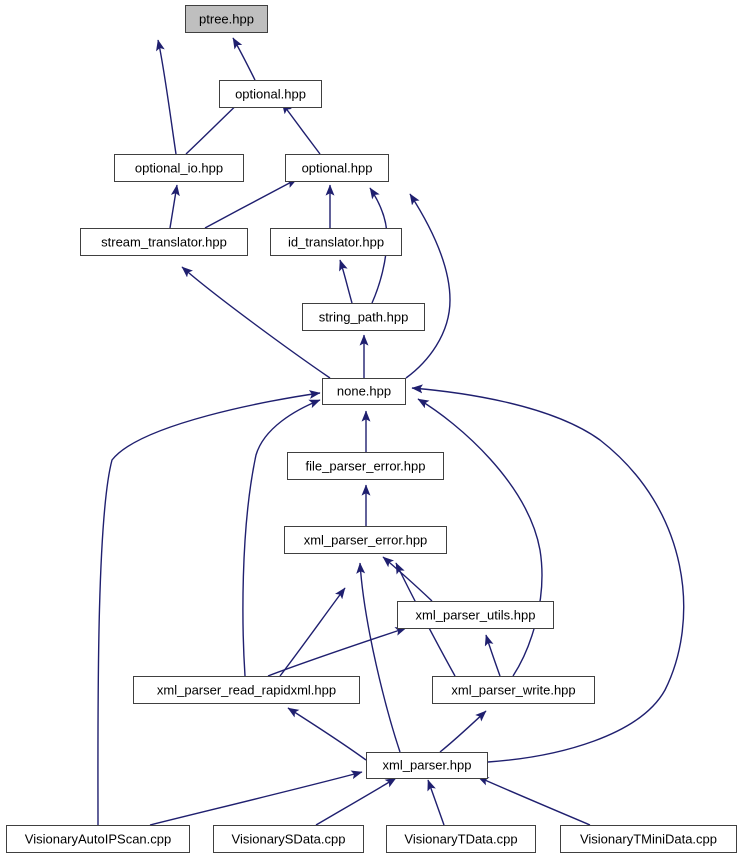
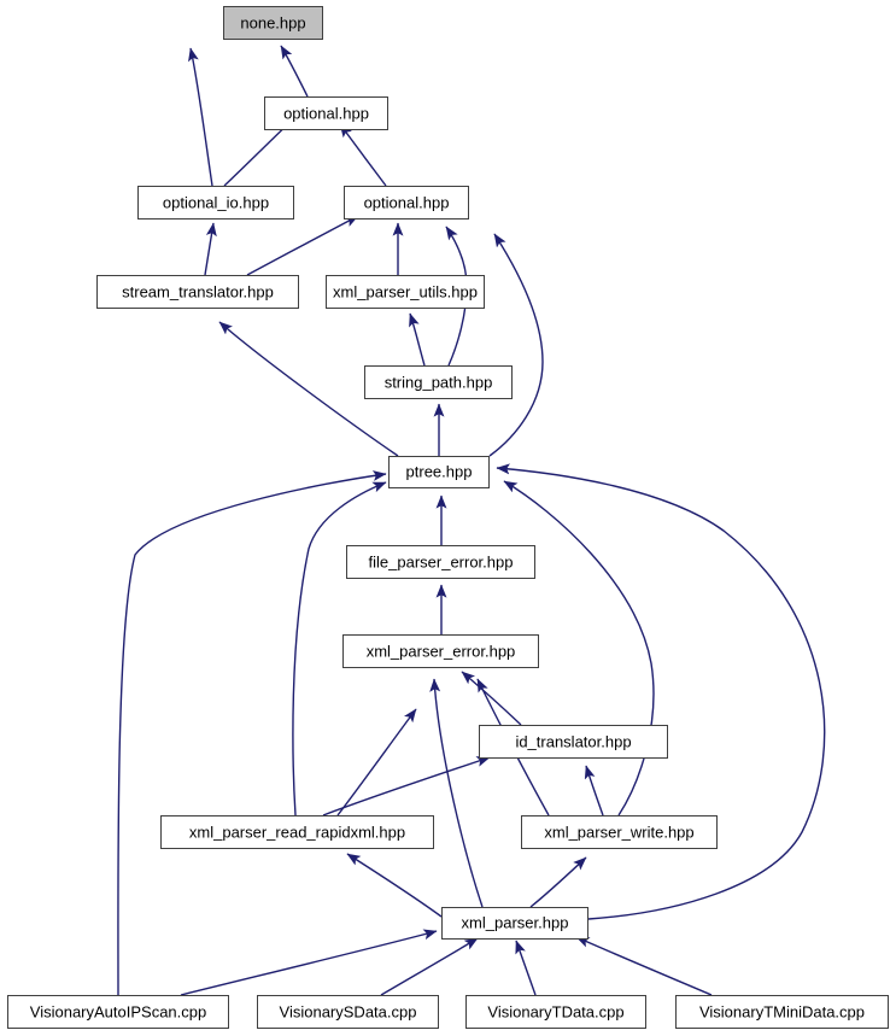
- ptree.hpp
+ none.hpp
  optional.hpp
  optional_io.hpp
  optional.hpp
  stream_translator.hpp
- id_translator.hpp
+ xml_parser_utils.hpp
  string_path.hpp
- none.hpp
+ ptree.hpp
  file_parser_error.hpp
  xml_parser_error.hpp
- xml_parser_utils.hpp
+ id_translator.hpp
  xml_parser_read_rapidxml.hpp
  xml_parser_write.hpp
  xml_parser.hpp
  VisionaryAutoIPScan.cpp
  VisionarySData.cpp
  VisionaryTData.cpp
  VisionaryTMiniData.cpp
